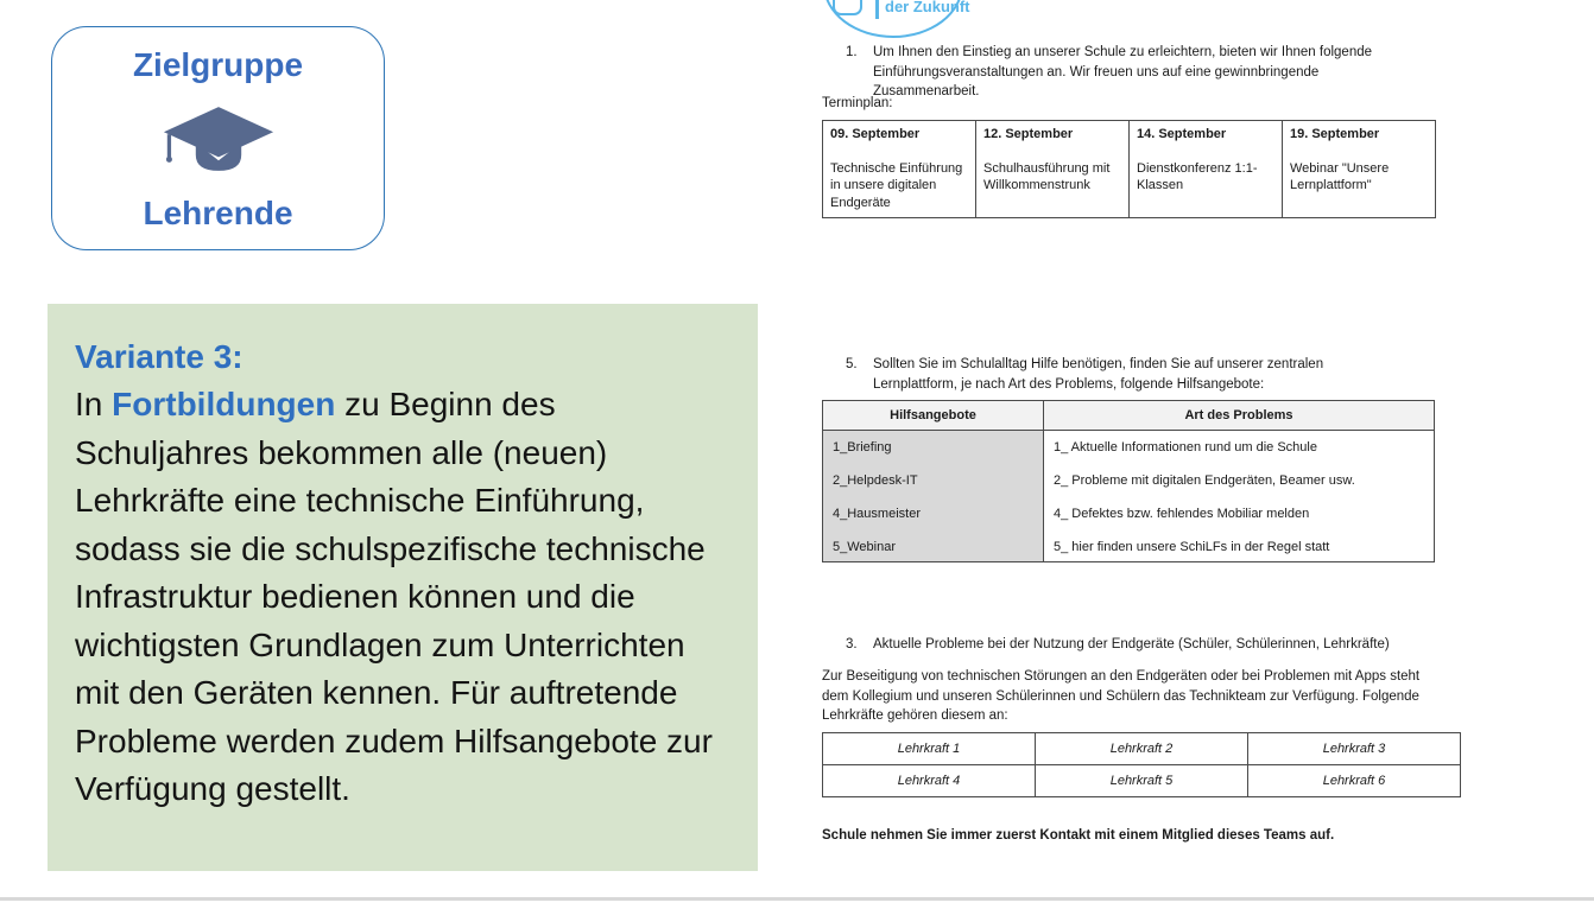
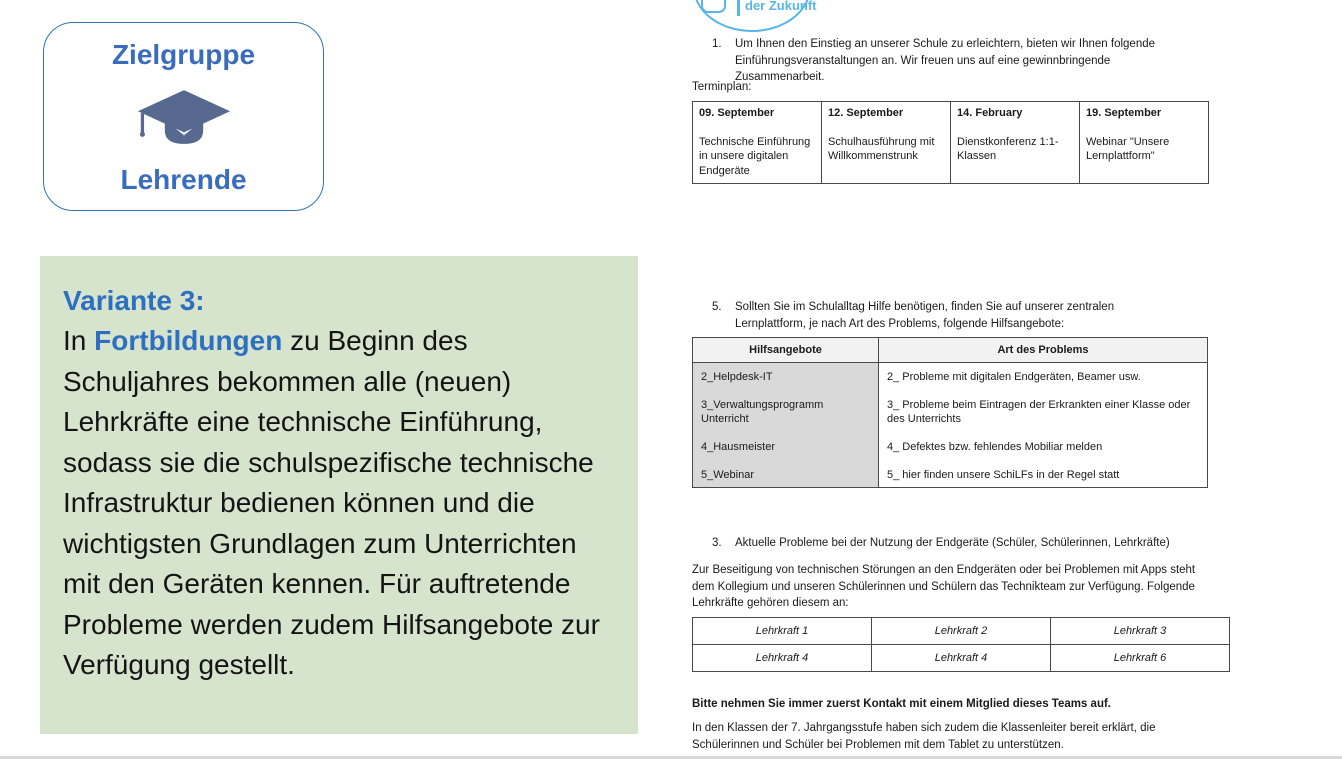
  Zielgruppe
  Lehrende
  Variante 3:
  In Fortbildungen zu Beginn des Schuljahres bekommen alle (neuen) Lehrkräfte eine technische Einführung, sodass sie die schulspezifische technische Infrastruktur bedienen können und die wichtigsten Grundlagen zum Unterrichten mit den Geräten kennen. Für auftretende Probleme werden zudem Hilfsangebote zur Verfügung gestellt.
  der Zukunft
  1.
  Um Ihnen den Einstieg an unserer Schule zu erleichtern, bieten wir Ihnen folgende Einführungsveranstaltungen an. Wir freuen uns auf eine gewinnbringende Zusammenarbeit.
  Terminplan:
- 09. September Technische Einführung in unsere digitalen Endgeräte	12. September Schulhausführung mit Willkommenstrunk	14. September Dienstkonferenz 1:1-Klassen	19. September Webinar "Unsere Lernplattform"
+ 09. September Technische Einführung in unsere digitalen Endgeräte	12. September Schulhausführung mit Willkommenstrunk	14. February Dienstkonferenz 1:1-Klassen	19. September Webinar "Unsere Lernplattform"
  5.
  Sollten Sie im Schulalltag Hilfe benötigen, finden Sie auf unserer zentralen Lernplattform, je nach Art des Problems, folgende Hilfsangebote:
  Hilfsangebote	Art des Problems
- 1_Briefing	1_ Aktuelle Informationen rund um die Schule
  2_Helpdesk-IT	2_ Probleme mit digitalen Endgeräten, Beamer usw.
+ 3_Verwaltungsprogramm Unterricht	3_ Probleme beim Eintragen der Erkrankten einer Klasse oder des Unterrichts
  4_Hausmeister	4_ Defektes bzw. fehlendes Mobiliar melden
  5_Webinar	5_ hier finden unsere SchiLFs in der Regel statt
  3.
  Aktuelle Probleme bei der Nutzung der Endgeräte (Schüler, Schülerinnen, Lehrkräfte)
  Zur Beseitigung von technischen Störungen an den Endgeräten oder bei Problemen mit Apps steht dem Kollegium und unseren Schülerinnen und Schülern das Technikteam zur Verfügung. Folgende Lehrkräfte gehören diesem an:
  Lehrkraft 1	Lehrkraft 2	Lehrkraft 3
- Lehrkraft 4	Lehrkraft 5	Lehrkraft 6
+ Lehrkraft 4	Lehrkraft 4	Lehrkraft 6
- Schule nehmen Sie immer zuerst Kontakt mit einem Mitglied dieses Teams auf.
+ Bitte nehmen Sie immer zuerst Kontakt mit einem Mitglied dieses Teams auf.
+ In den Klassen der 7. Jahrgangsstufe haben sich zudem die Klassenleiter bereit erklärt, die Schülerinnen und Schüler bei Problemen mit dem Tablet zu unterstützen.
